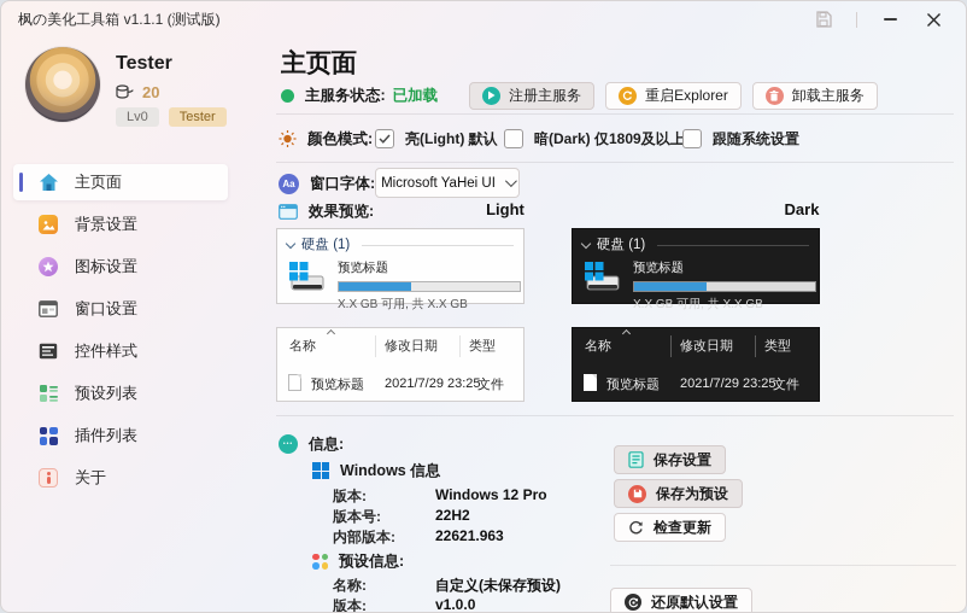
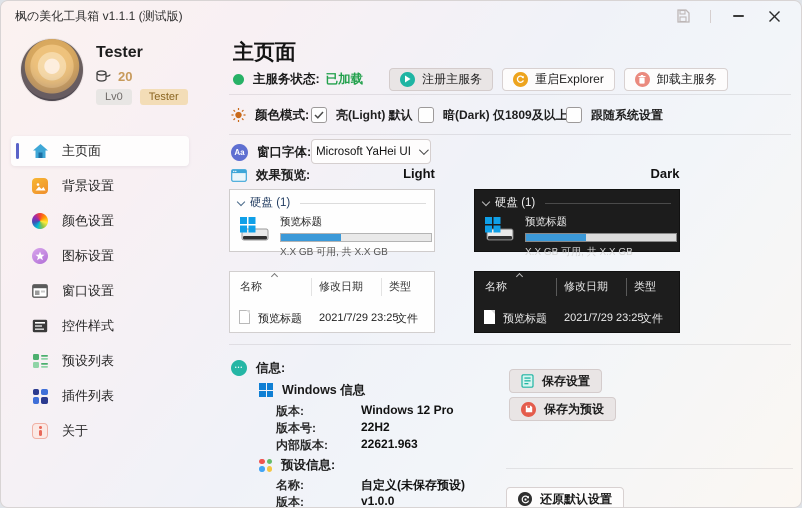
  枫の美化工具箱 v1.1.1 (测试版)
  Tester
  20
  Lv0
  Tester
  主页面
  背景设置
+ 颜色设置
  图标设置
  窗口设置
  控件样式
  预设列表
  插件列表
  关于
  主页面
  主服务状态:
  已加载
  注册主服务
  重启Explorer
  卸载主服务
  颜色模式:
  亮(Light) 默认
  暗(Dark) 仅1809及以上
  跟随系统设置
  Aa
  窗口字体:
  Microsoft YaHei UI
  效果预览:
  Light
  Dark
  硬盘 (1)
  预览标题
  X.X GB 可用, 共 X.X GB
  硬盘 (1)
  预览标题
  X.X GB 可用, 共 X.X GB
  名称
  修改日期
  类型
  预览标题
  2021/7/29 23:25
  文件
  名称
  修改日期
  类型
  预览标题
  2021/7/29 23:25
  文件
  信息:
  Windows 信息
  版本:
  Windows 12 Pro
  版本号:
  22H2
  内部版本:
  22621.963
  预设信息:
  名称:
  自定义(未保存预设)
  版本:
  v1.0.0
  保存设置
  保存为预设
- 检查更新
  还原默认设置
